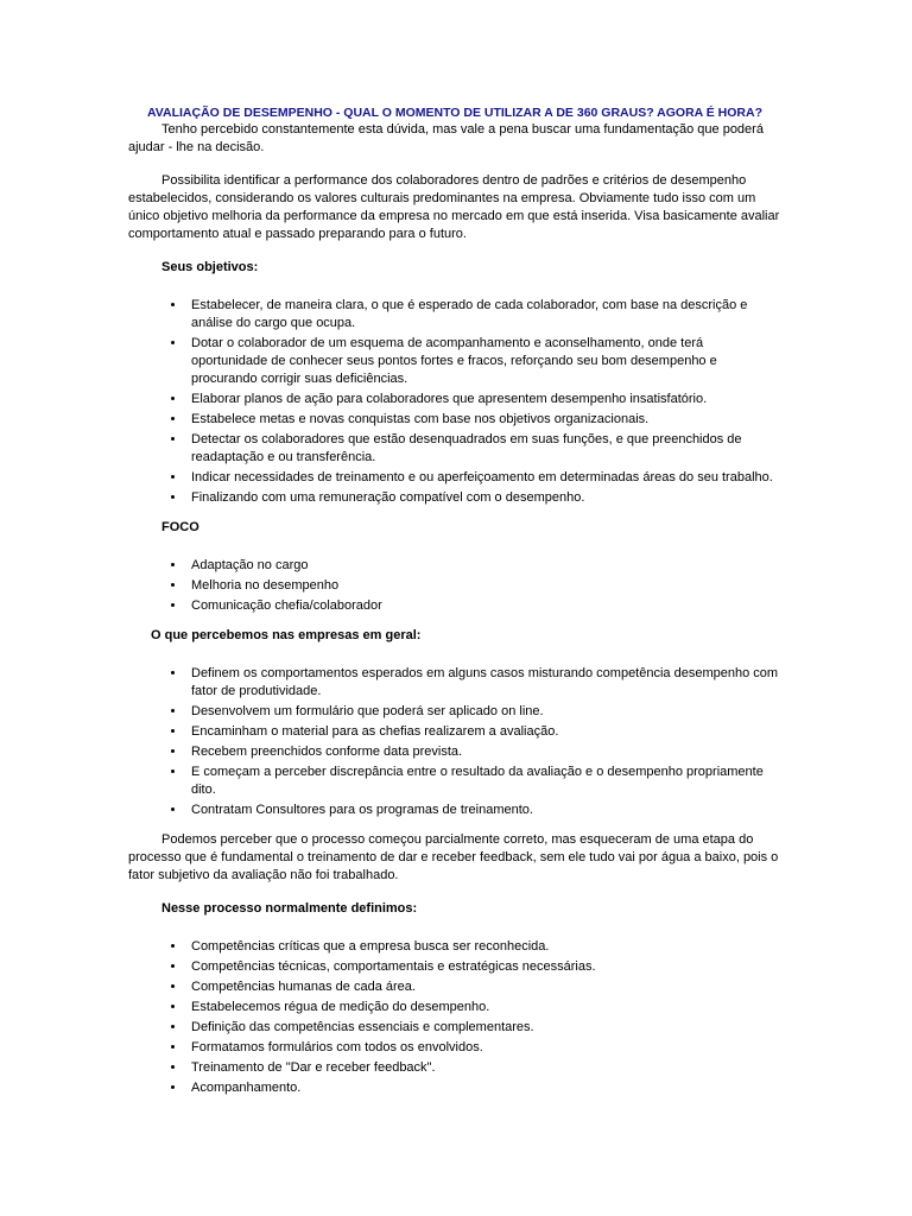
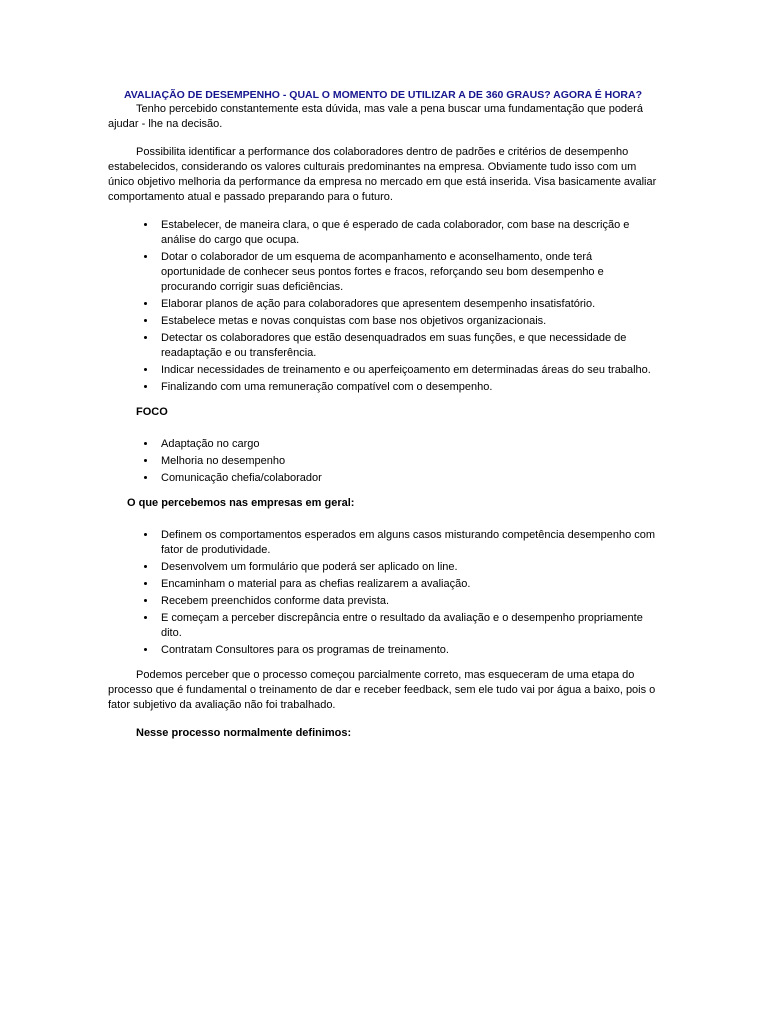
  AVALIAÇÃO DE DESEMPENHO - QUAL O MOMENTO DE UTILIZAR A DE 360 GRAUS? AGORA É HORA?
  Tenho percebido constantemente esta dúvida, mas vale a pena buscar uma fundamentação que poderá ajudar - lhe na decisão.
  Possibilita identificar a performance dos colaboradores dentro de padrões e critérios de desempenho estabelecidos, considerando os valores culturais predominantes na empresa. Obviamente tudo isso com um único objetivo melhoria da performance da empresa no mercado em que está inserida. Visa basicamente avaliar comportamento atual e passado preparando para o futuro.
- Seus objetivos:
  Estabelecer, de maneira clara, o que é esperado de cada colaborador, com base na descrição e análise do cargo que ocupa.
  Dotar o colaborador de um esquema de acompanhamento e aconselhamento, onde terá oportunidade de conhecer seus pontos fortes e fracos, reforçando seu bom desempenho e procurando corrigir suas deficiências.
  Elaborar planos de ação para colaboradores que apresentem desempenho insatisfatório.
  Estabelece metas e novas conquistas com base nos objetivos organizacionais.
- Detectar os colaboradores que estão desenquadrados em suas funções, e que preenchidos de readaptação e ou transferência.
+ Detectar os colaboradores que estão desenquadrados em suas funções, e que necessidade de readaptação e ou transferência.
  Indicar necessidades de treinamento e ou aperfeiçoamento em determinadas áreas do seu trabalho.
  Finalizando com uma remuneração compatível com o desempenho.
  FOCO
  Adaptação no cargo
  Melhoria no desempenho
  Comunicação chefia/colaborador
  O que percebemos nas empresas em geral:
  Definem os comportamentos esperados em alguns casos misturando competência desempenho com fator de produtividade.
  Desenvolvem um formulário que poderá ser aplicado on line.
  Encaminham o material para as chefias realizarem a avaliação.
  Recebem preenchidos conforme data prevista.
  E começam a perceber discrepância entre o resultado da avaliação e o desempenho propriamente dito.
  Contratam Consultores para os programas de treinamento.
  Podemos perceber que o processo começou parcialmente correto, mas esqueceram de uma etapa do processo que é fundamental o treinamento de dar e receber feedback, sem ele tudo vai por água a baixo, pois o fator subjetivo da avaliação não foi trabalhado.
  Nesse processo normalmente definimos:
- Competências críticas que a empresa busca ser reconhecida.
- Competências técnicas, comportamentais e estratégicas necessárias.
- Competências humanas de cada área.
- Estabelecemos régua de medição do desempenho.
- Definição das competências essenciais e complementares.
- Formatamos formulários com todos os envolvidos.
- Treinamento de "Dar e receber feedback".
- Acompanhamento.
